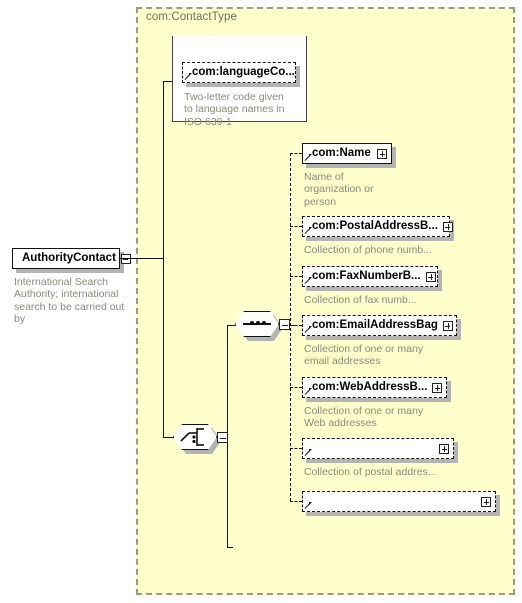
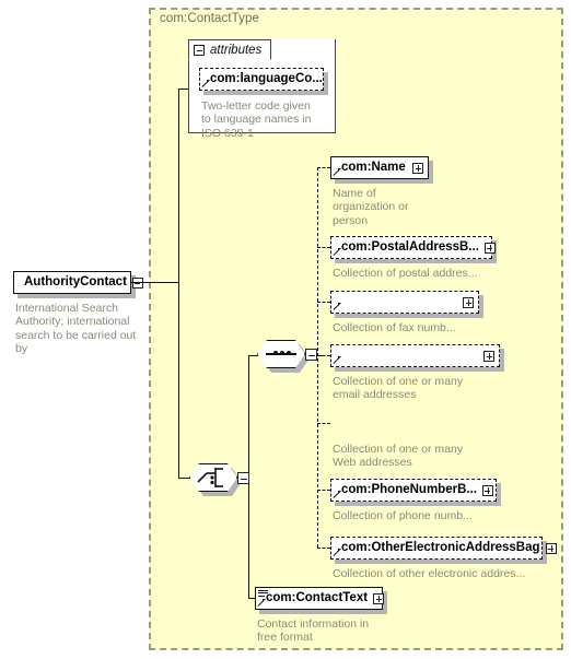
  com:ContactType
  AuthorityContact
  International Search
  Authority; international
  search to be carried out
  by
+ attributes
  com:languageCo...
  Two-letter code given
  to language names in
  ISO 639-1
  com:Name
  Name of
  organization or
  person
  com:PostalAddressB...
- Collection of phone numb...
+ Collection of postal addres...
- com:FaxNumberB...
  Collection of fax numb...
- com:EmailAddressBag
  Collection of one or many
  email addresses
- com:WebAddressB...
  Collection of one or many
  Web addresses
+ com:PhoneNumberB...
- Collection of postal addres...
+ Collection of phone numb...
+ com:OtherElectronicAddressBag
+ Collection of other electronic addres...
+ com:ContactText
+ Contact information in
+ free format
